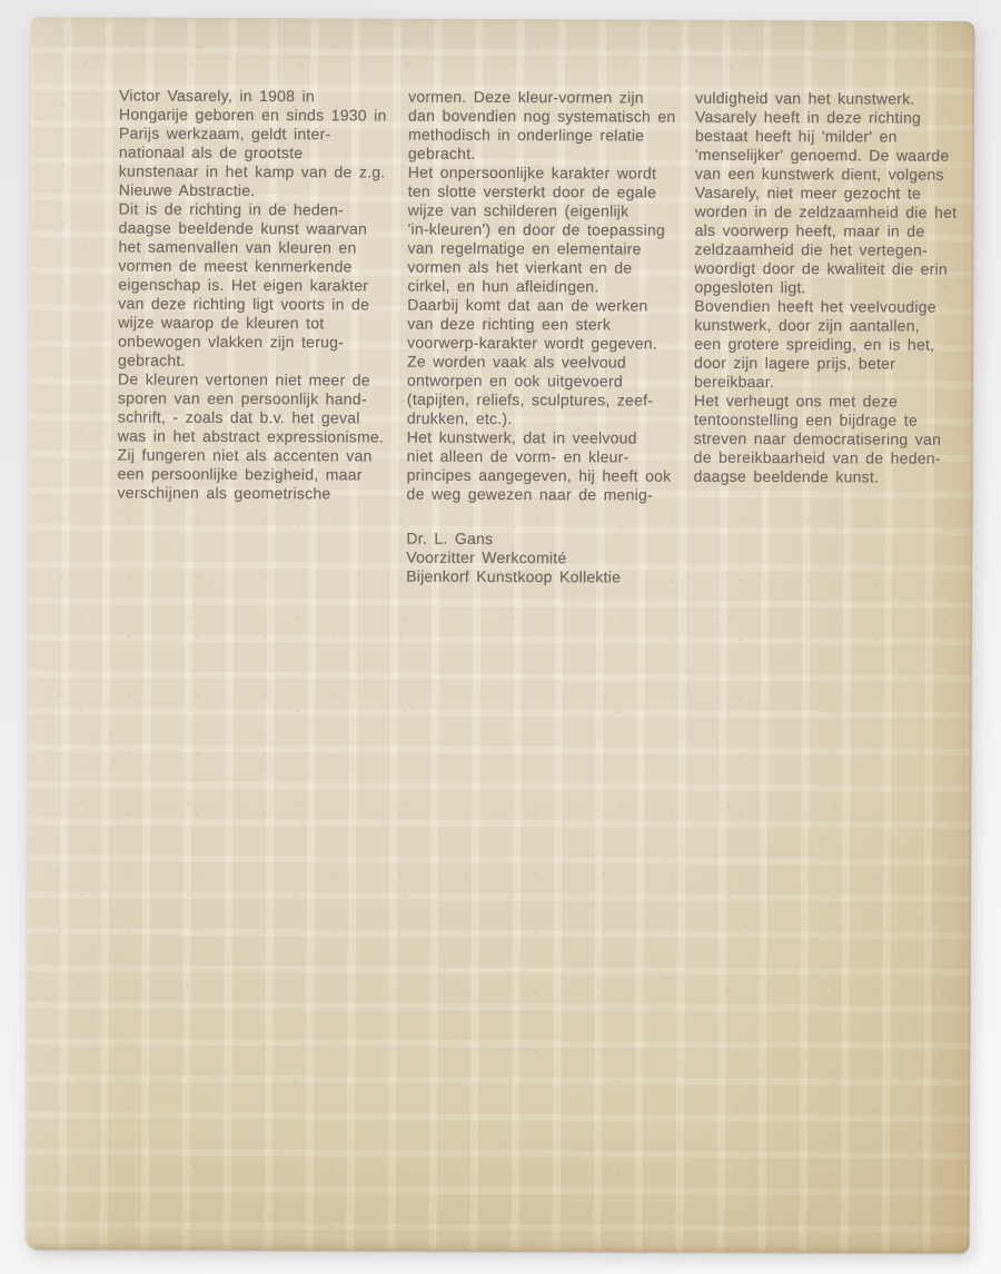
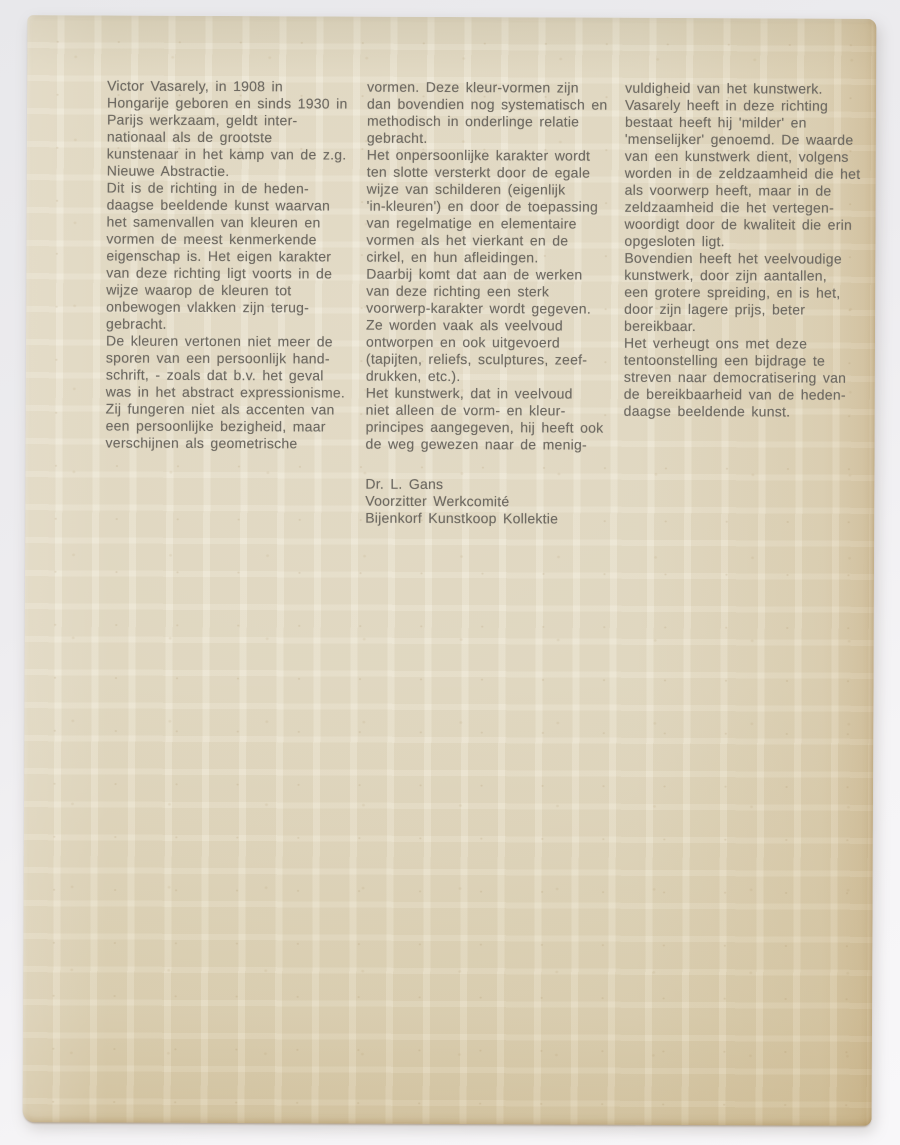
  Victor Vasarely, in 1908 in
  Hongarije geboren en sinds 1930 in
  Parijs werkzaam, geldt inter-
  nationaal als de grootste
  kunstenaar in het kamp van de z.g.
  Nieuwe Abstractie.
  Dit is de richting in de heden-
  daagse beeldende kunst waarvan
  het samenvallen van kleuren en
  vormen de meest kenmerkende
  eigenschap is. Het eigen karakter
  van deze richting ligt voorts in de
  wijze waarop de kleuren tot
  onbewogen vlakken zijn terug-
  gebracht.
  De kleuren vertonen niet meer de
  sporen van een persoonlijk hand-
  schrift, - zoals dat b.v. het geval
  was in het abstract expressionisme.
  Zij fungeren niet als accenten van
  een persoonlijke bezigheid, maar
  verschijnen als geometrische
  vormen. Deze kleur-vormen zijn
  dan bovendien nog systematisch en
  methodisch in onderlinge relatie
  gebracht.
  Het onpersoonlijke karakter wordt
  ten slotte versterkt door de egale
  wijze van schilderen (eigenlijk
  'in-kleuren') en door de toepassing
  van regelmatige en elementaire
  vormen als het vierkant en de
  cirkel, en hun afleidingen.
  Daarbij komt dat aan de werken
  van deze richting een sterk
  voorwerp-karakter wordt gegeven.
  Ze worden vaak als veelvoud
  ontworpen en ook uitgevoerd
  (tapijten, reliefs, sculptures, zeef-
  drukken, etc.).
  Het kunstwerk, dat in veelvoud
  niet alleen de vorm- en kleur-
  principes aangegeven, hij heeft ook
  de weg gewezen naar de menig-
  Dr. L. Gans
  Voorzitter Werkcomité
  Bijenkorf Kunstkoop Kollektie
  vuldigheid van het kunstwerk.
  Vasarely heeft in deze richting
  bestaat heeft hij 'milder' en
  'menselijker' genoemd. De waarde
  van een kunstwerk dient, volgens
- Vasarely, niet meer gezocht te
  worden in de zeldzaamheid die het
  als voorwerp heeft, maar in de
  zeldzaamheid die het vertegen-
  woordigt door de kwaliteit die erin
  opgesloten ligt.
  Bovendien heeft het veelvoudige
  kunstwerk, door zijn aantallen,
  een grotere spreiding, en is het,
  door zijn lagere prijs, beter
  bereikbaar.
  Het verheugt ons met deze
  tentoonstelling een bijdrage te
  streven naar democratisering van
  de bereikbaarheid van de heden-
  daagse beeldende kunst.
